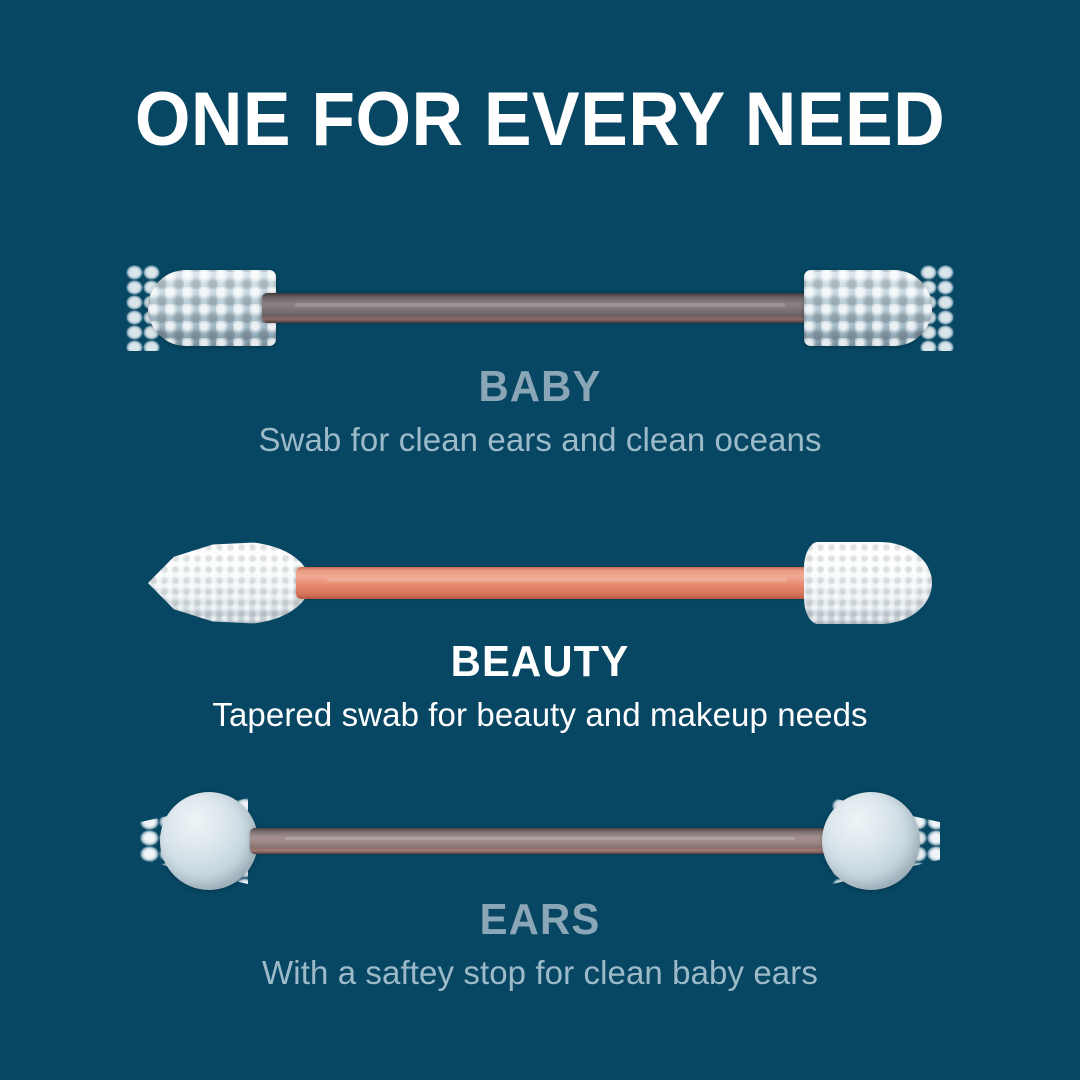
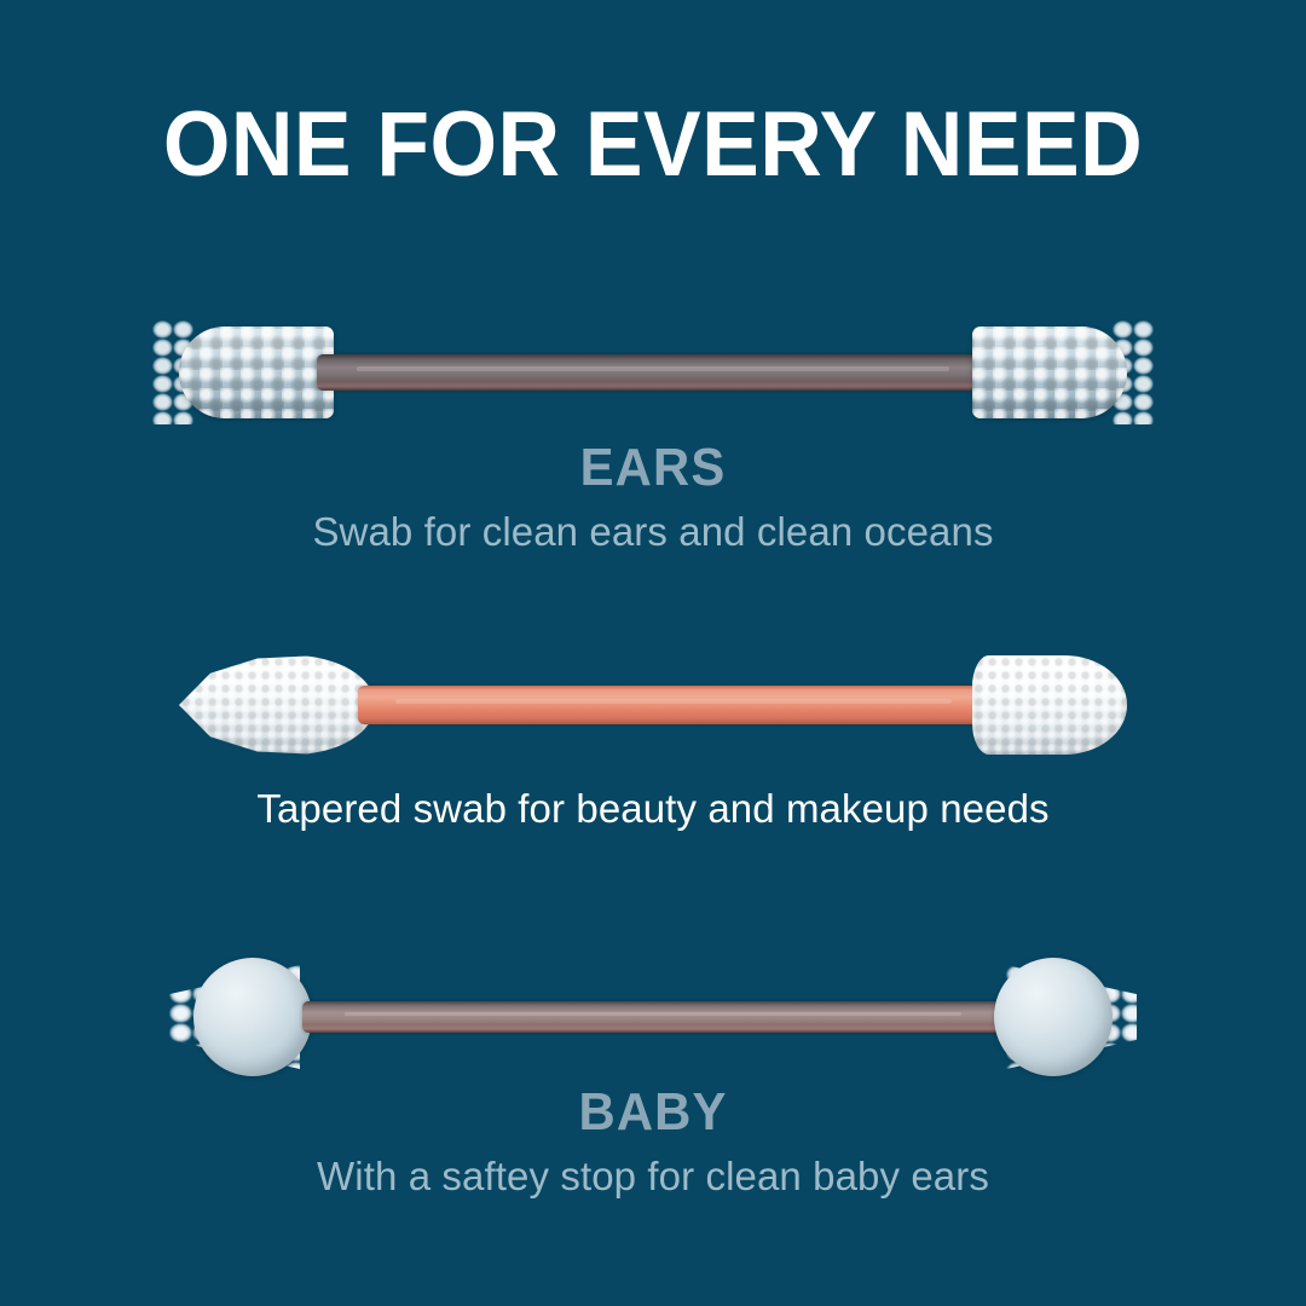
  ONE FOR EVERY NEED
- BABY
+ EARS
  Swab for clean ears and clean oceans
- BEAUTY
  Tapered swab for beauty and makeup needs
- EARS
+ BABY
  With a saftey stop for clean baby ears
